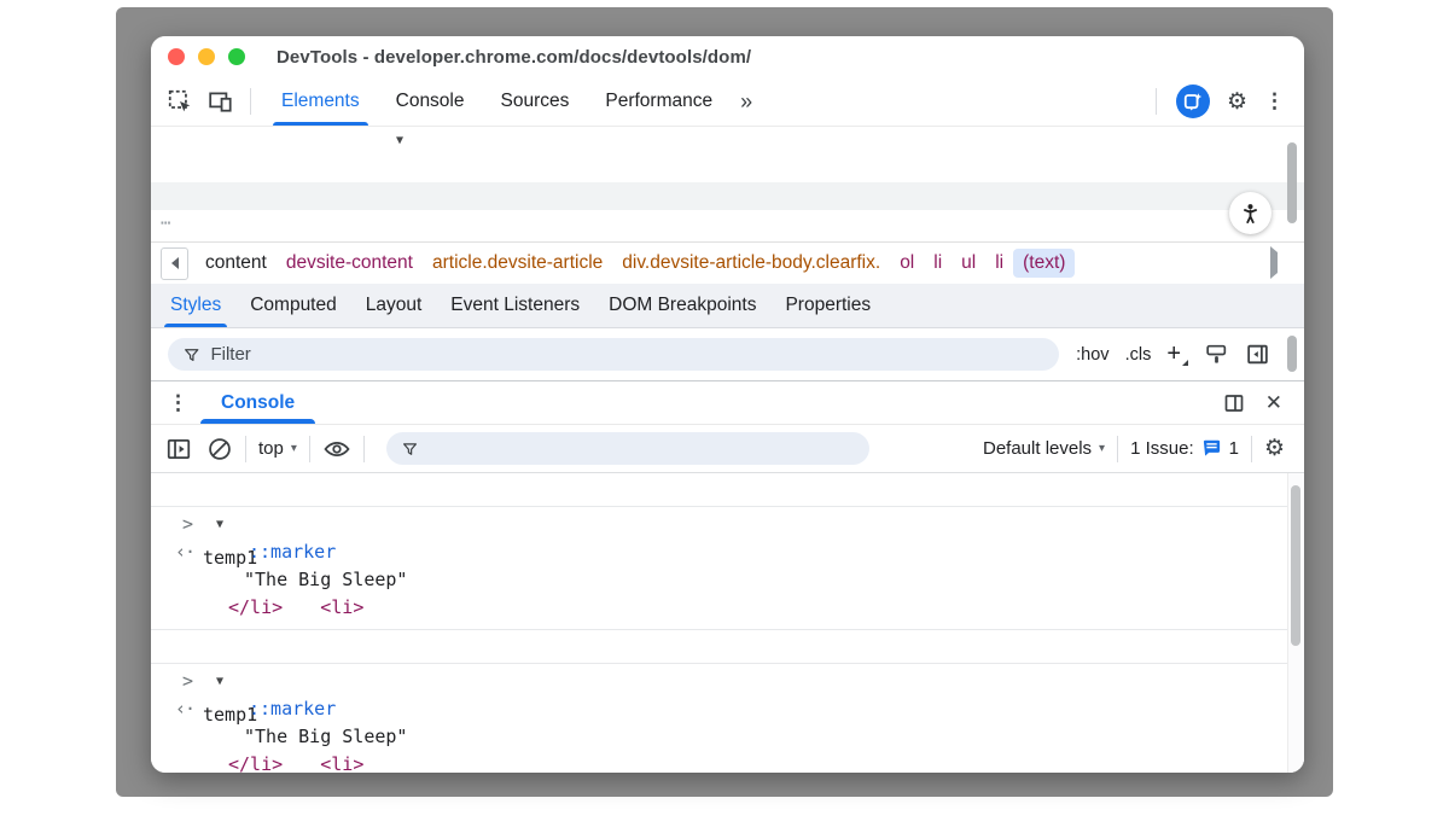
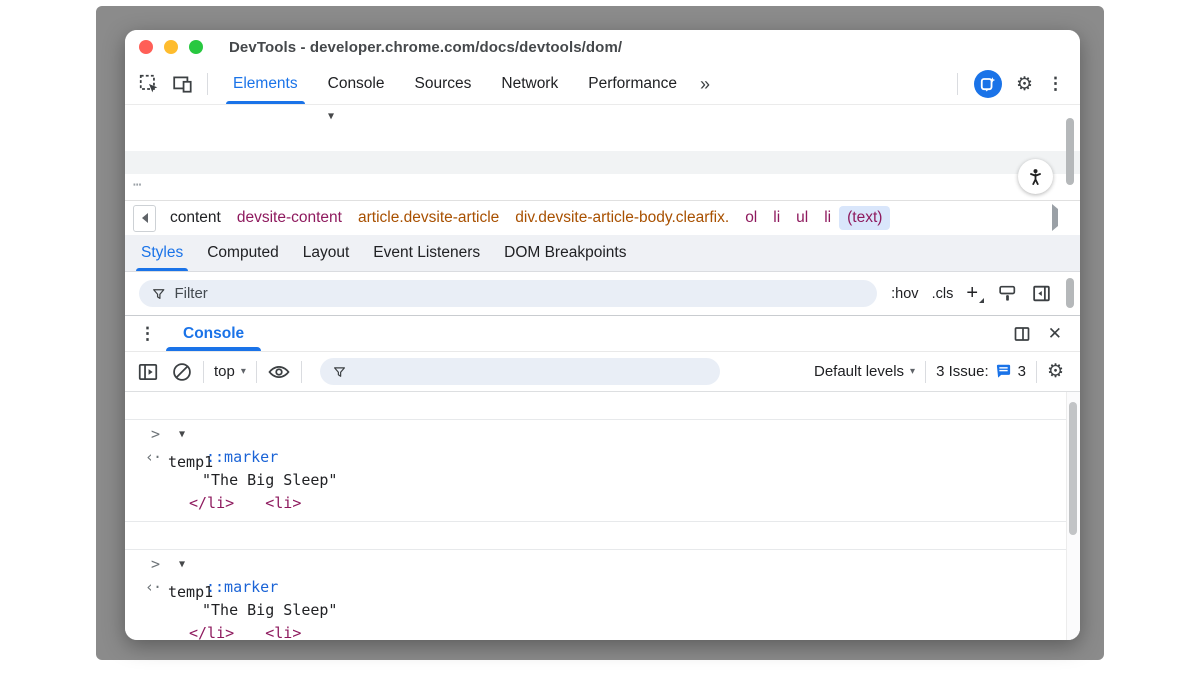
  DevTools - developer.chrome.com/docs/devtools/dom/
  Elements
  Console
  Sources
+ Network
  Performance
  »
  ⚙
  ⋮
  ▼
  ⋯
  content
  devsite-content
  article.devsite-article
  div.devsite-article-body.clearfix.
  ol
  li
  ul
  li
  (text)
  Styles
  Computed
  Layout
  Event Listeners
  DOM Breakpoints
- Properties
  Filter
  :hov
  .cls
  +
  ⋮
  Console
  ✕
  top
  ▾
  Default levels
  ▾
- 1 Issue:
+ 3 Issue:
- 1
+ 3
  ⚙
  >
  temp1
  ‹·
  ▼
  <li>
  ::marker
  "The Big Sleep"
  </li>
  >
  temp1
  ‹·
  ▼
  <li>
  ::marker
  "The Big Sleep"
  </li>
